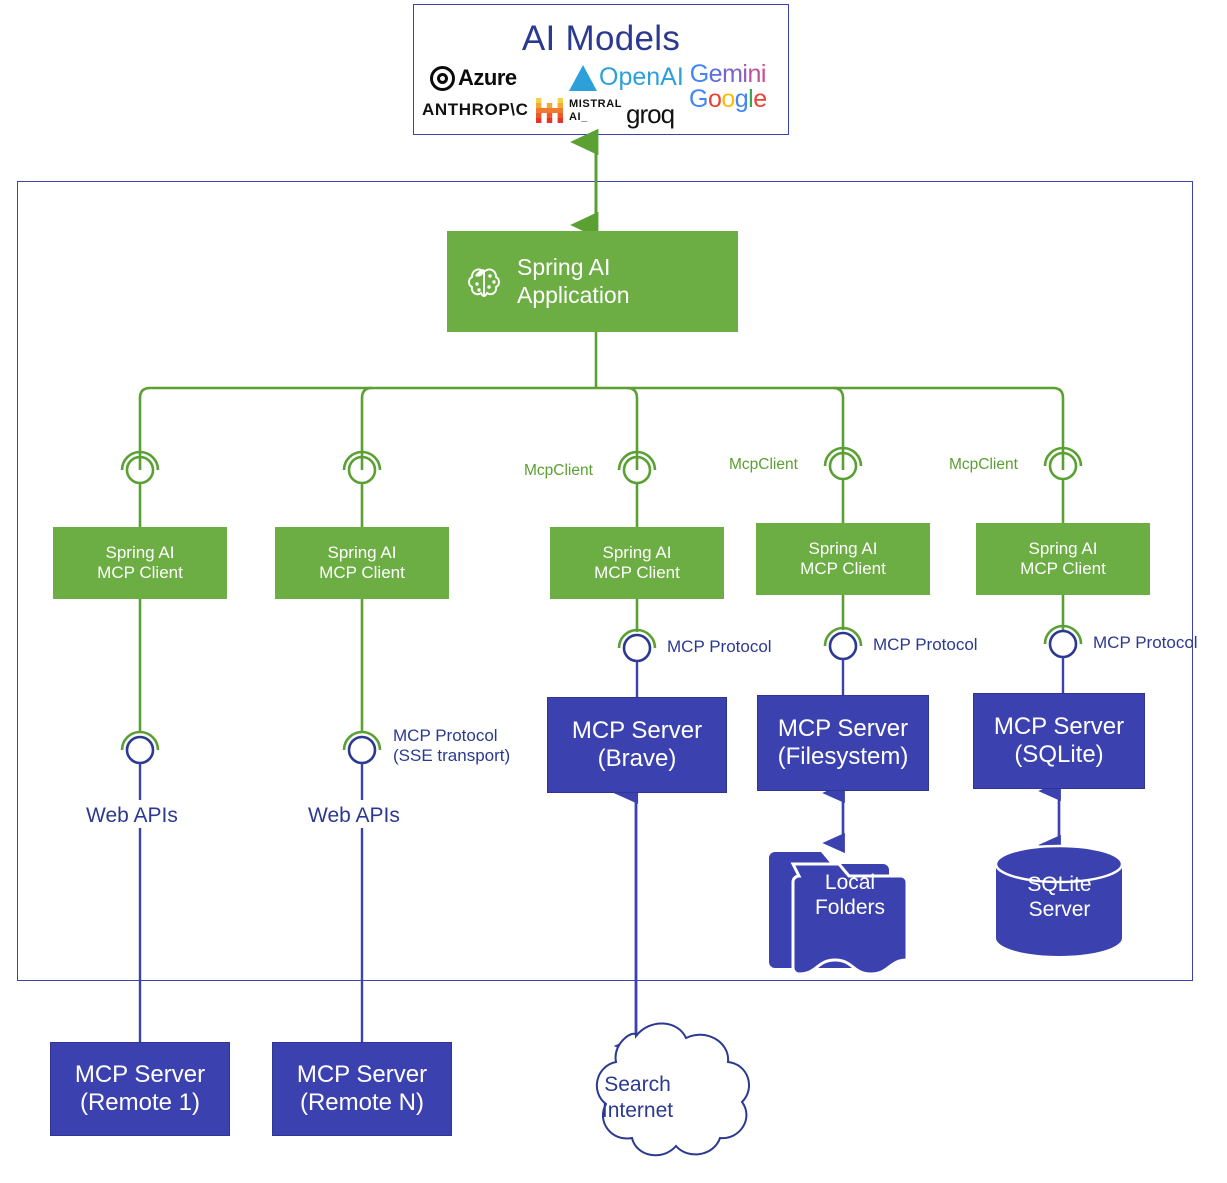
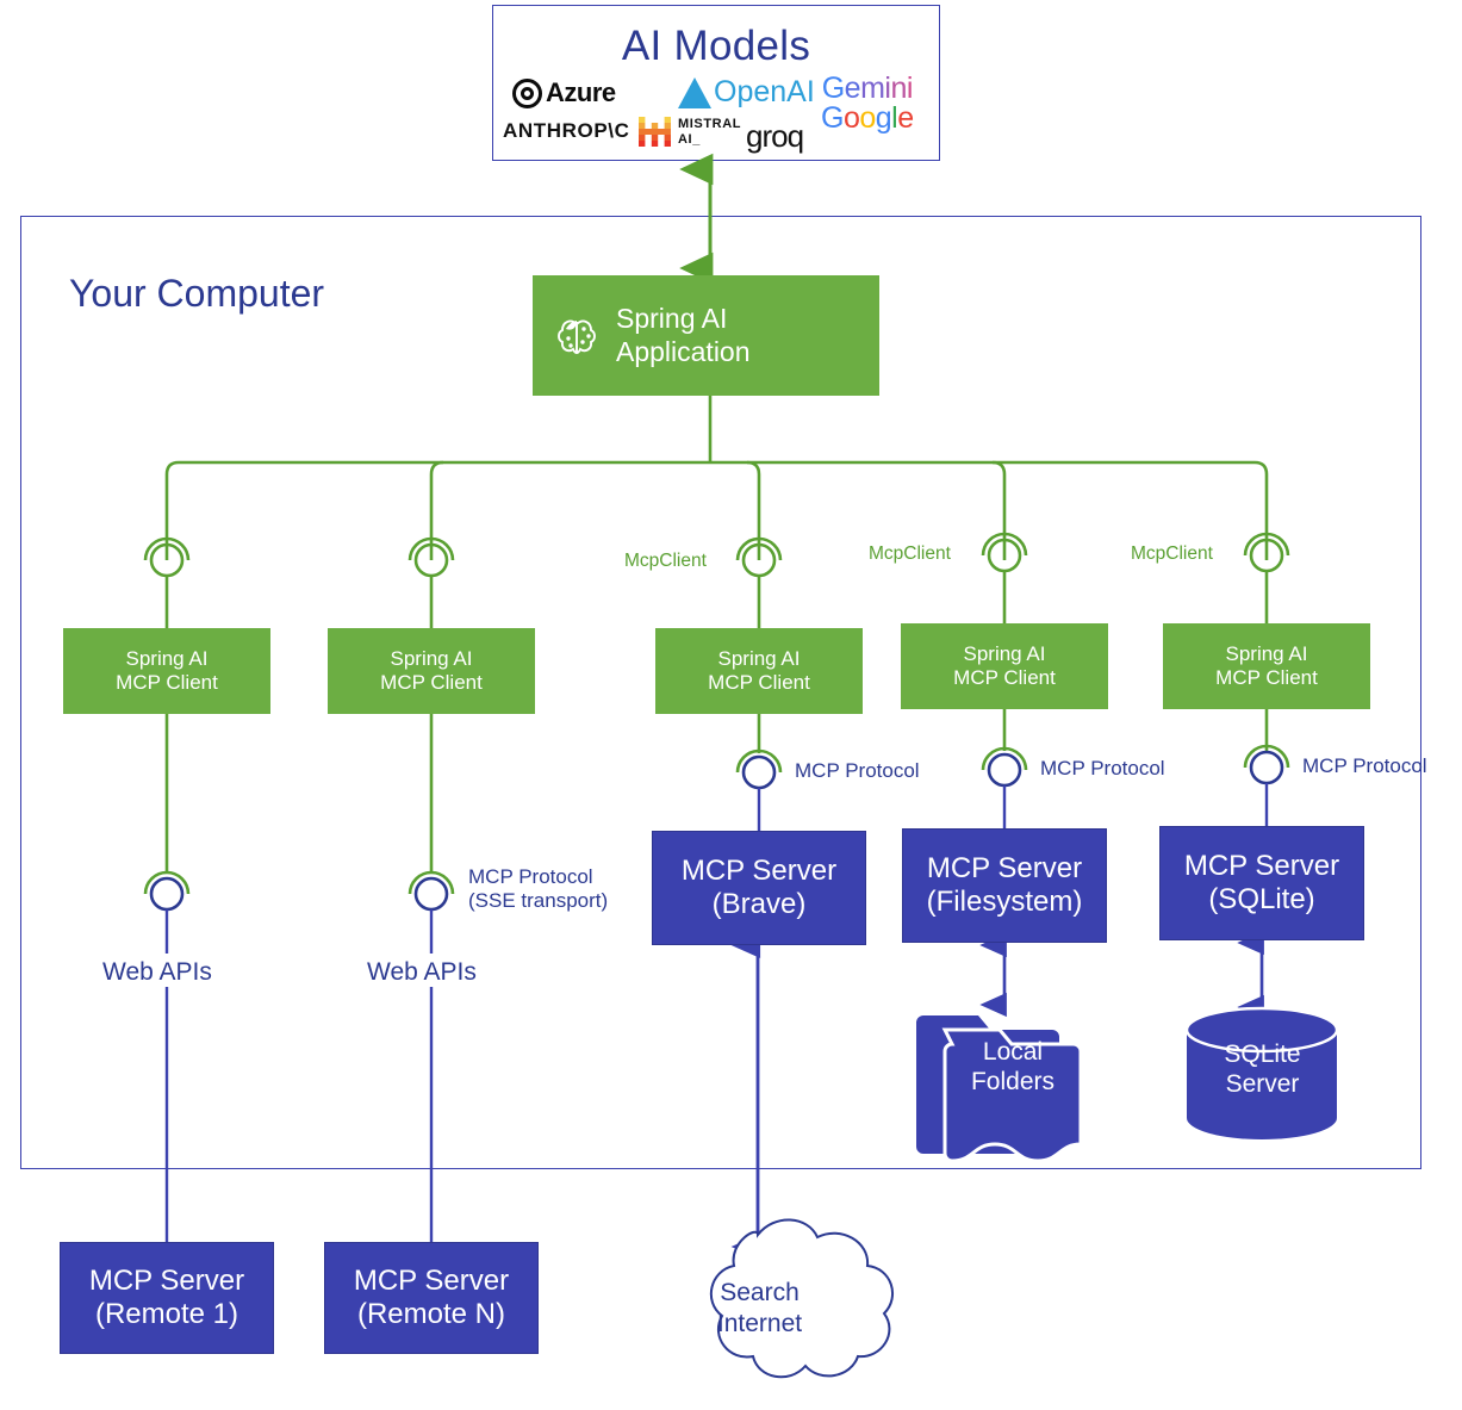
  AI Models
  Azure
  ANTHROP\C
  OpenAI
  MISTRAL
  AI_
  groq
  Gemini
  Google
+ Your Computer
  Spring AI
  Application
  Spring AI
  MCP Client
  Spring AI
  MCP Client
  Spring AI
  MCP Client
  Spring AI
  MCP Client
  Spring AI
  MCP Client
  McpClient
  McpClient
  McpClient
  MCP Protocol
  (SSE transport)
  MCP Protocol
  MCP Protocol
  MCP Protocol
  Web APIs
  Web APIs
  MCP Server
  (Brave)
  MCP Server
  (Filesystem)
  MCP Server
  (SQLite)
  Local
  Folders
  SQLite
  Server
  Search
  Internet
  MCP Server
  (Remote 1)
  MCP Server
  (Remote N)
